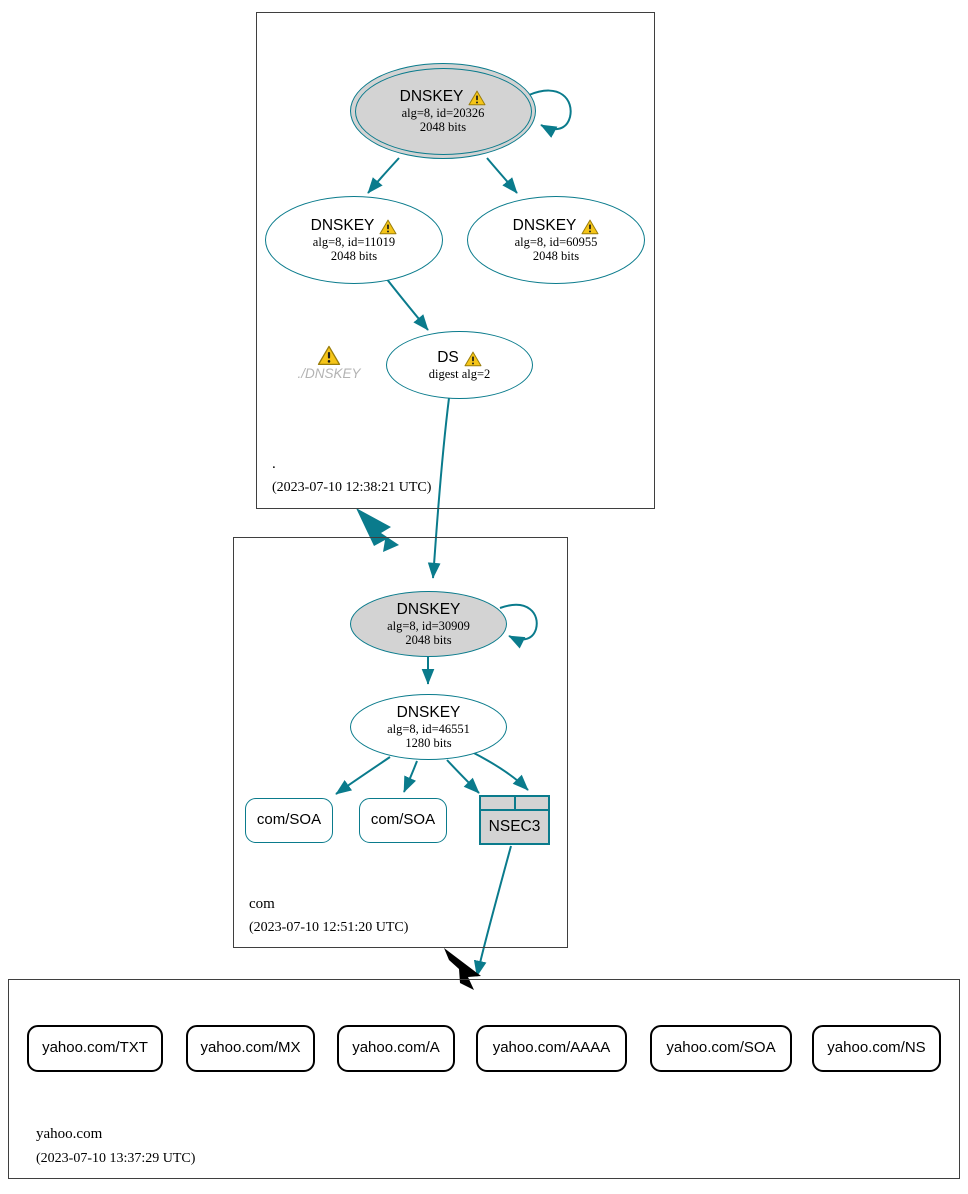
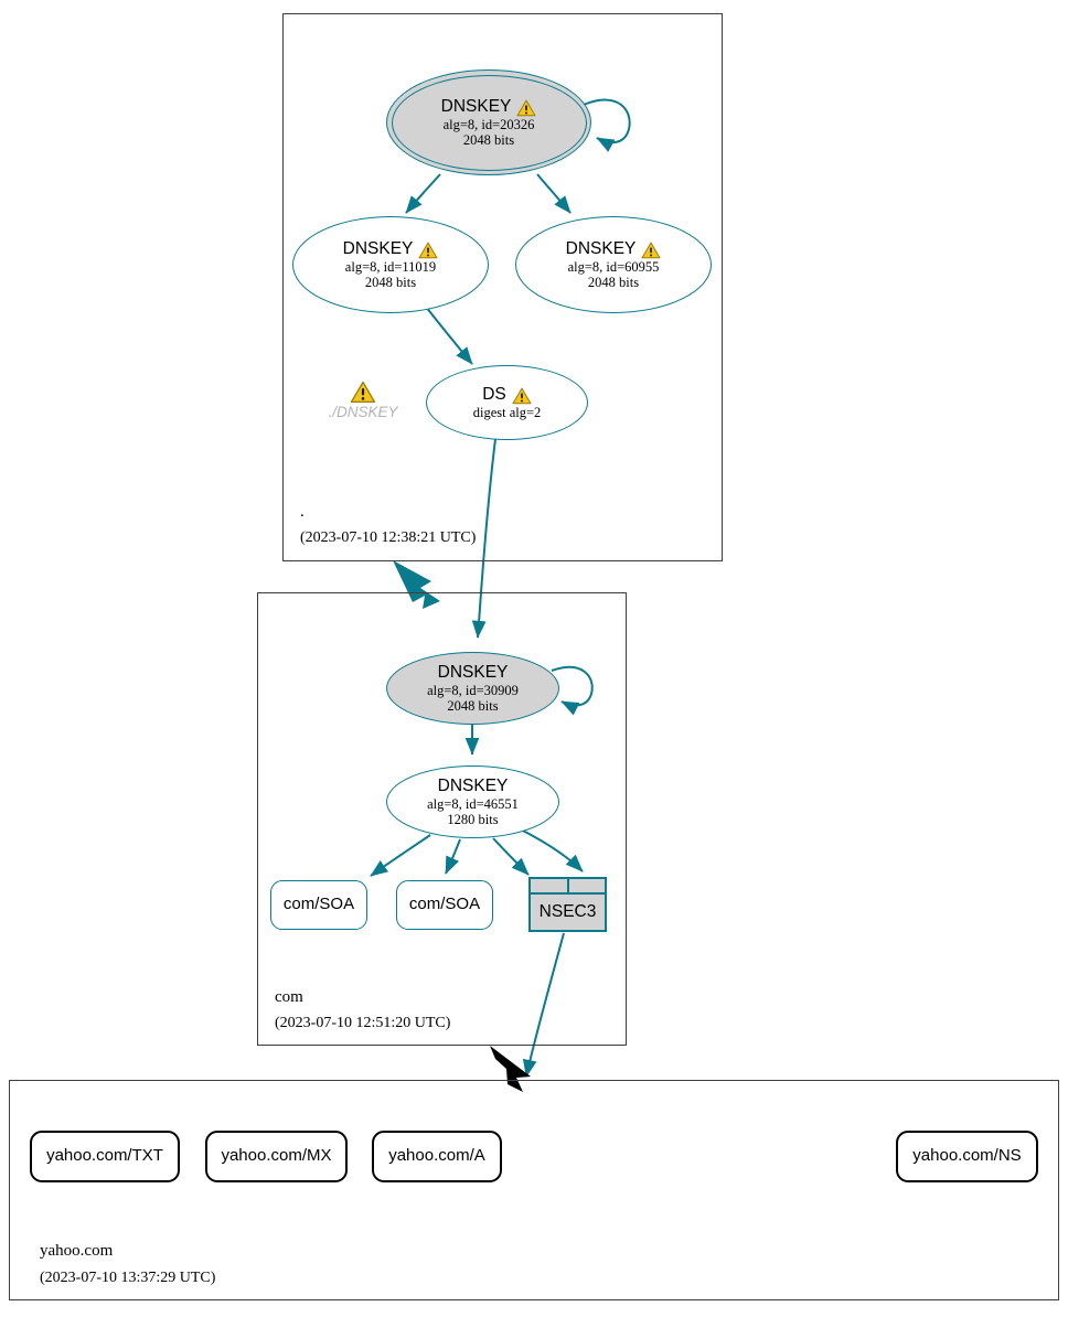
  .
  (2023-07-10 12:38:21 UTC)
  DNSKEY
  alg=8, id=20326
  2048 bits
  DNSKEY
  alg=8, id=11019
  2048 bits
  DNSKEY
  alg=8, id=60955
  2048 bits
  DS
  digest alg=2
  ./DNSKEY
  com
  (2023-07-10 12:51:20 UTC)
  DNSKEY
  alg=8, id=30909
  2048 bits
  DNSKEY
  alg=8, id=46551
  1280 bits
  com/SOA
  com/SOA
  NSEC3
  yahoo.com
  (2023-07-10 13:37:29 UTC)
  yahoo.com/TXT
  yahoo.com/MX
  yahoo.com/A
- yahoo.com/AAAA
- yahoo.com/SOA
  yahoo.com/NS
